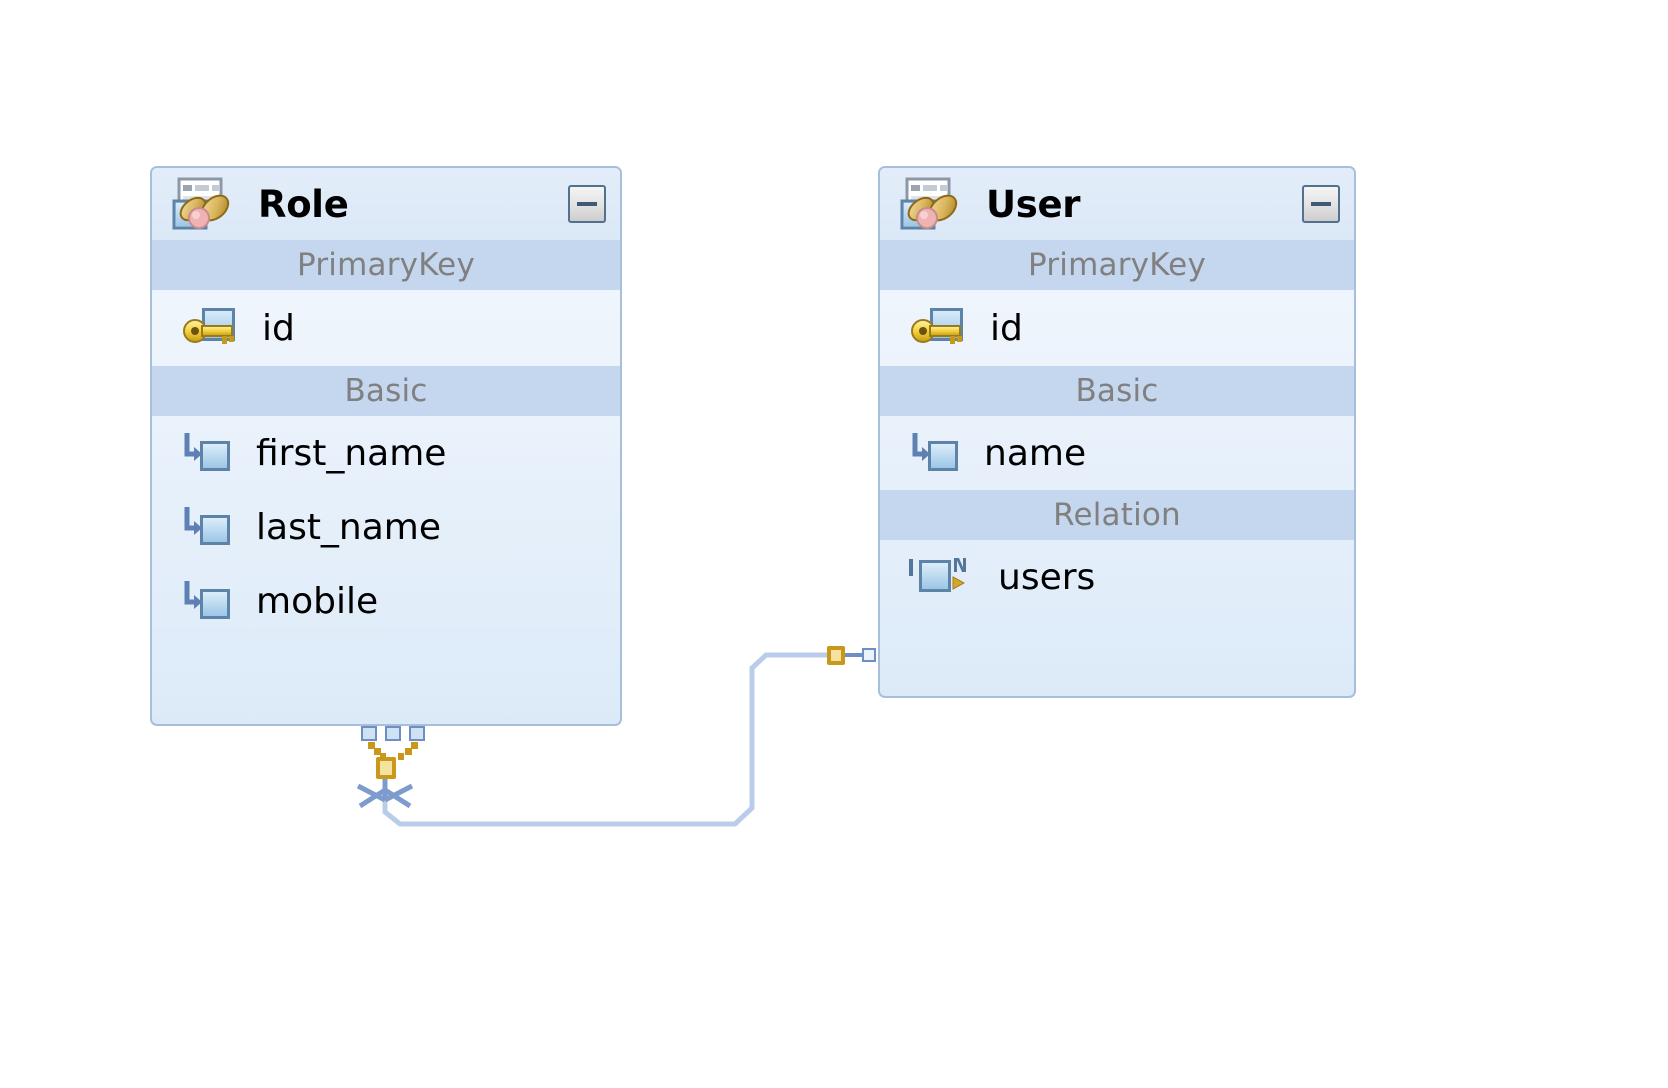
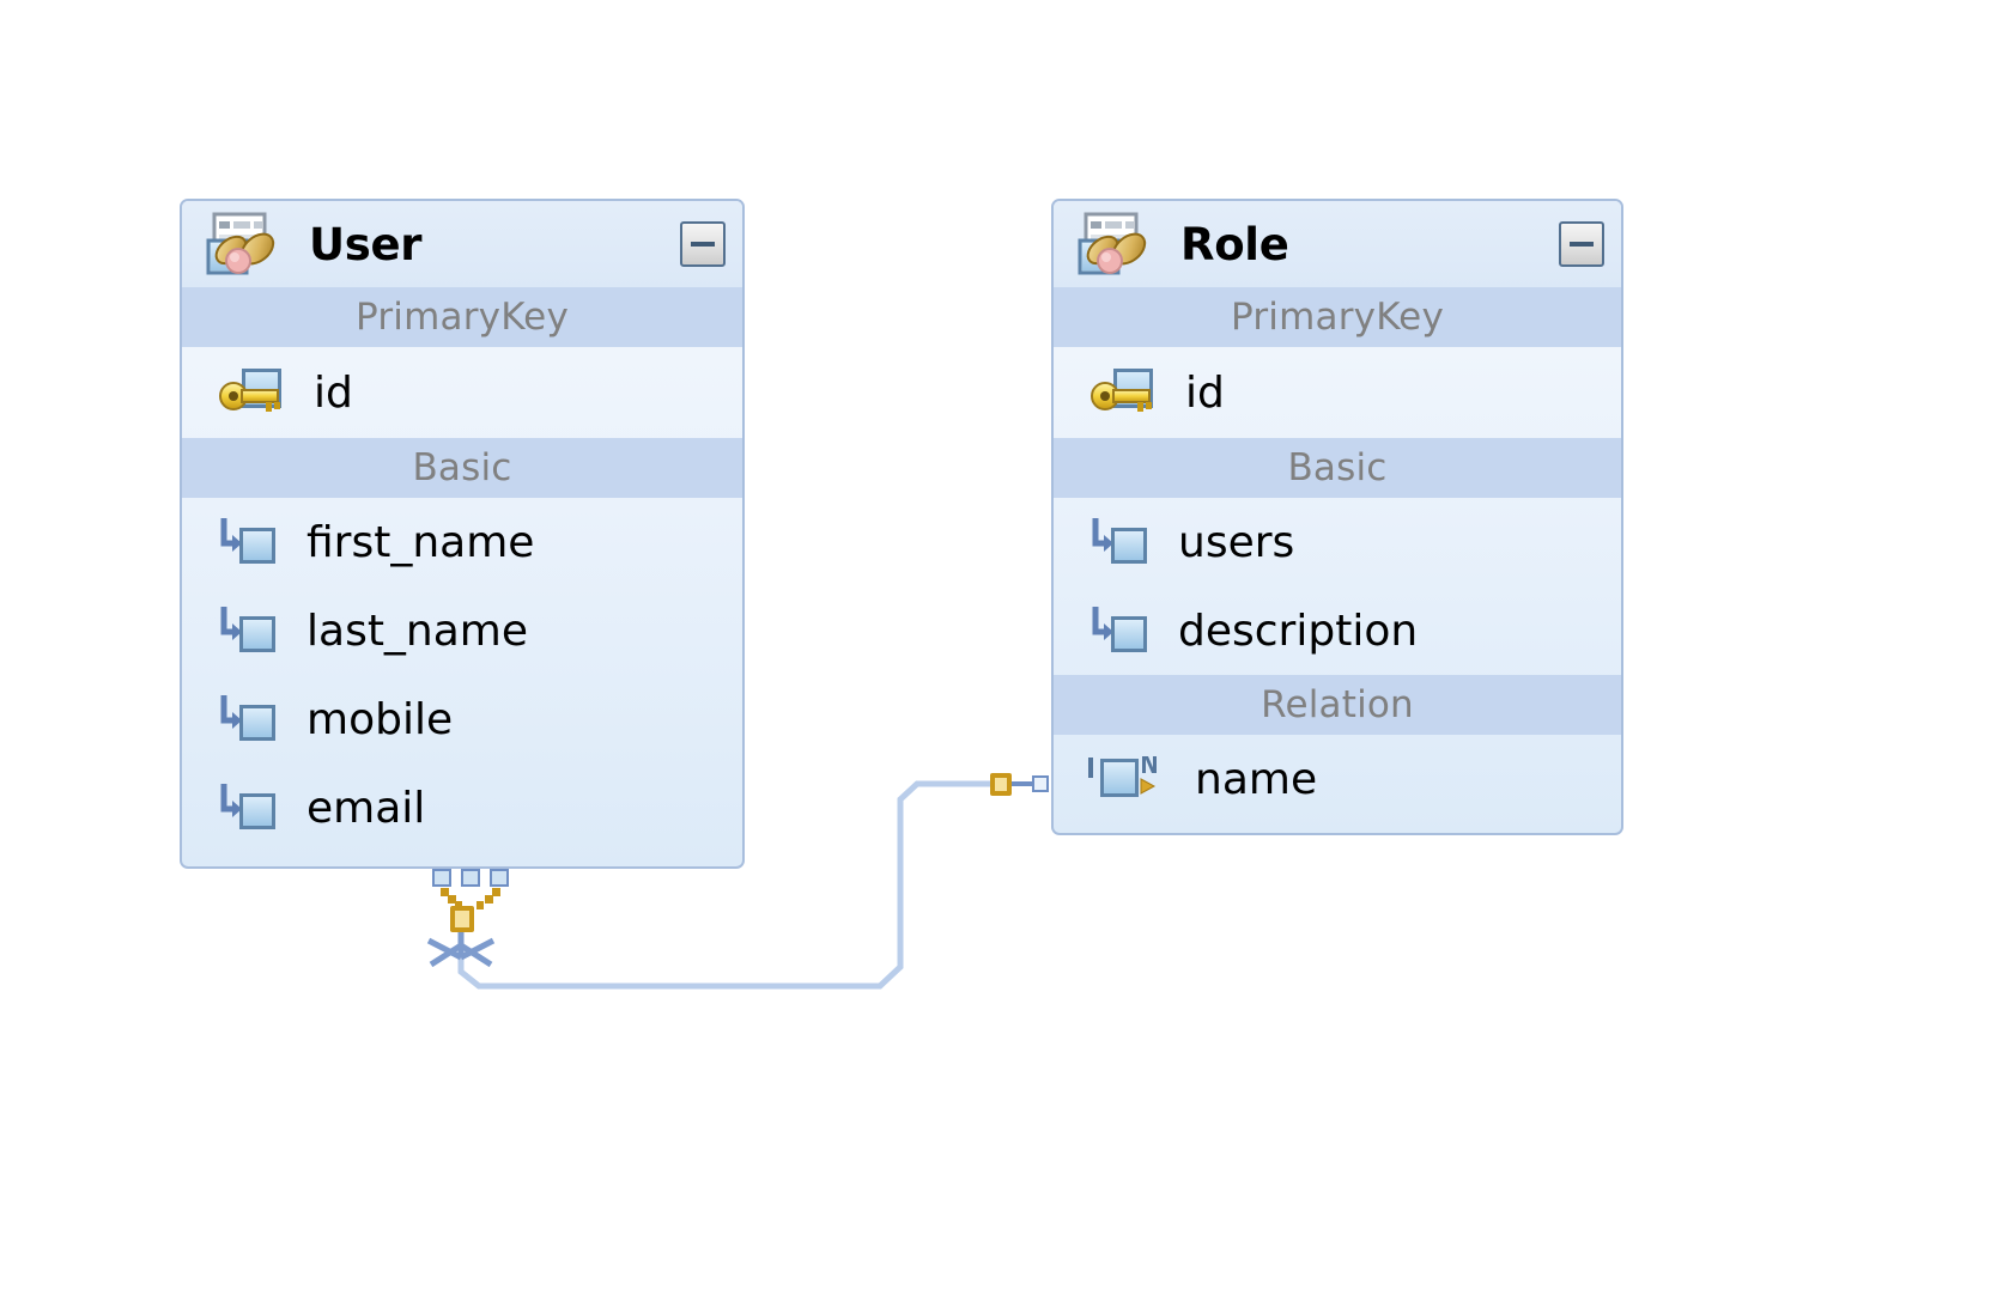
- Role
+ User
  PrimaryKey
  id
  Basic
  first_name
  last_name
  mobile
+ email
- User
+ Role
  PrimaryKey
  id
  Basic
- name
+ users
+ description
  Relation
- users
+ name
